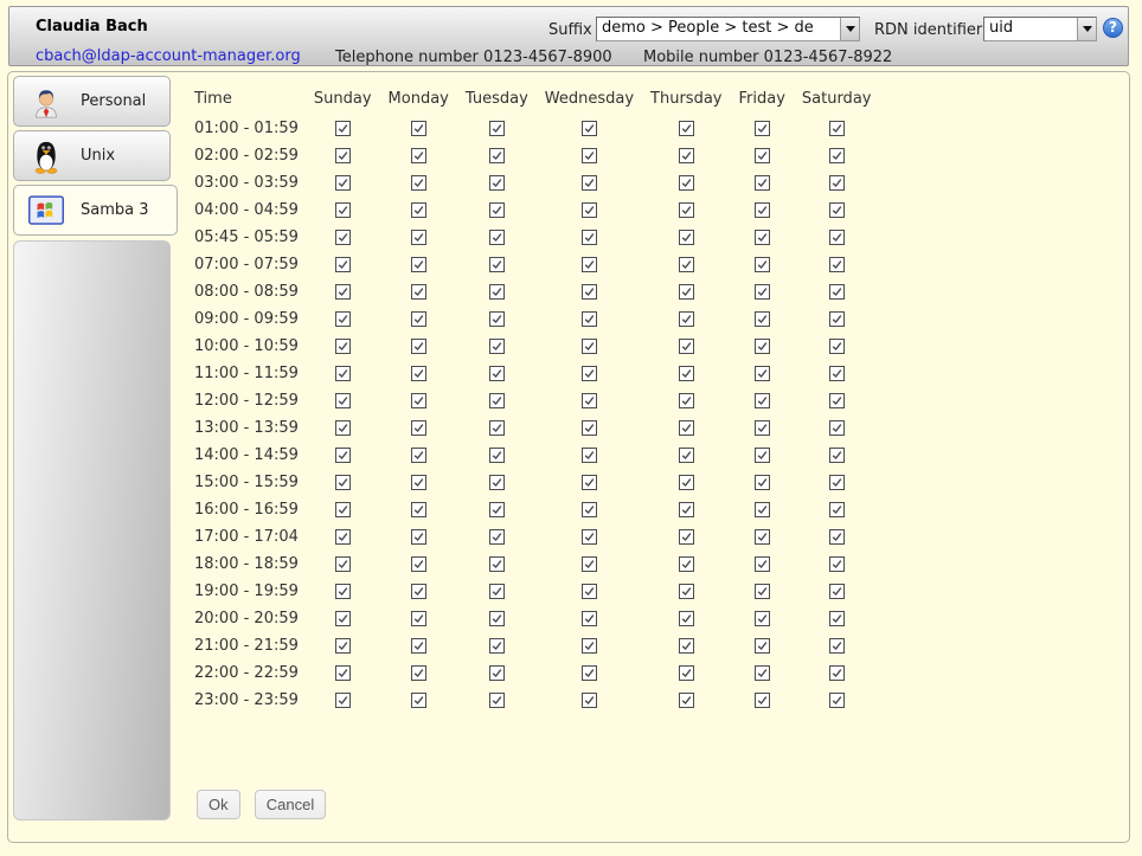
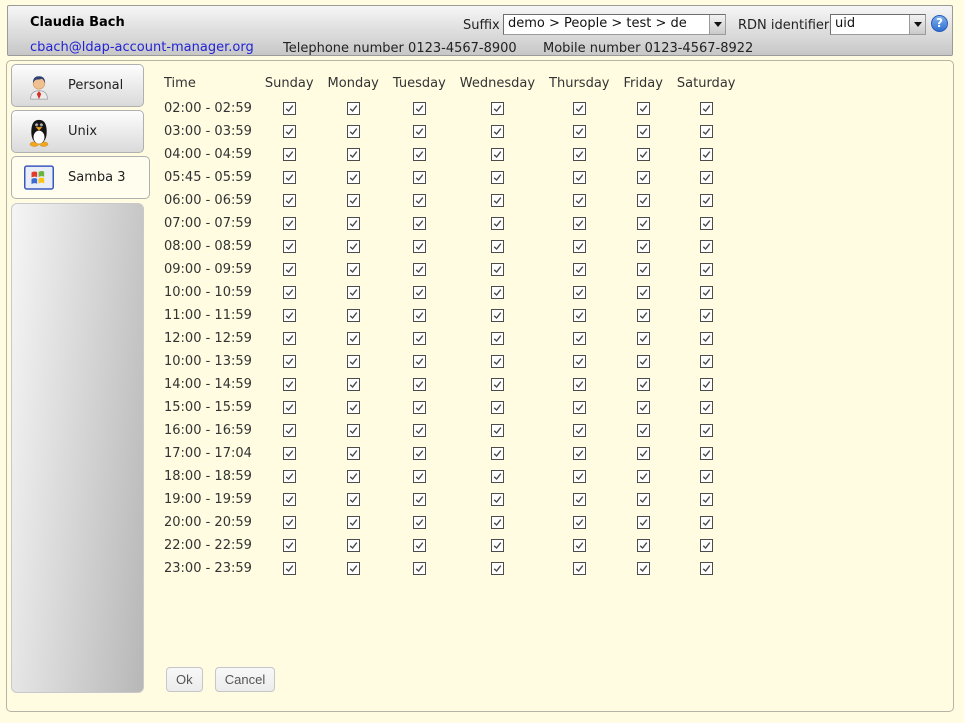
  Claudia Bach
  Suffix
  demo > People > test > de
  RDN identifier
  uid
  ?
  cbach@ldap-account-manager.org
  Telephone number 0123-4567-8900
  Mobile number 0123-4567-8922
  Personal
  Unix
  Samba 3
  Time	Sunday	Monday	Tuesday	Wednesday	Thursday	Friday	Saturday
- 01:00 - 01:59
  02:00 - 02:59
  03:00 - 03:59
  04:00 - 04:59
  05:45 - 05:59
+ 06:00 - 06:59
  07:00 - 07:59
  08:00 - 08:59
  09:00 - 09:59
  10:00 - 10:59
  11:00 - 11:59
  12:00 - 12:59
- 13:00 - 13:59
+ 10:00 - 13:59
  14:00 - 14:59
  15:00 - 15:59
  16:00 - 16:59
  17:00 - 17:04
  18:00 - 18:59
  19:00 - 19:59
  20:00 - 20:59
- 21:00 - 21:59
  22:00 - 22:59
  23:00 - 23:59
  Ok Cancel
